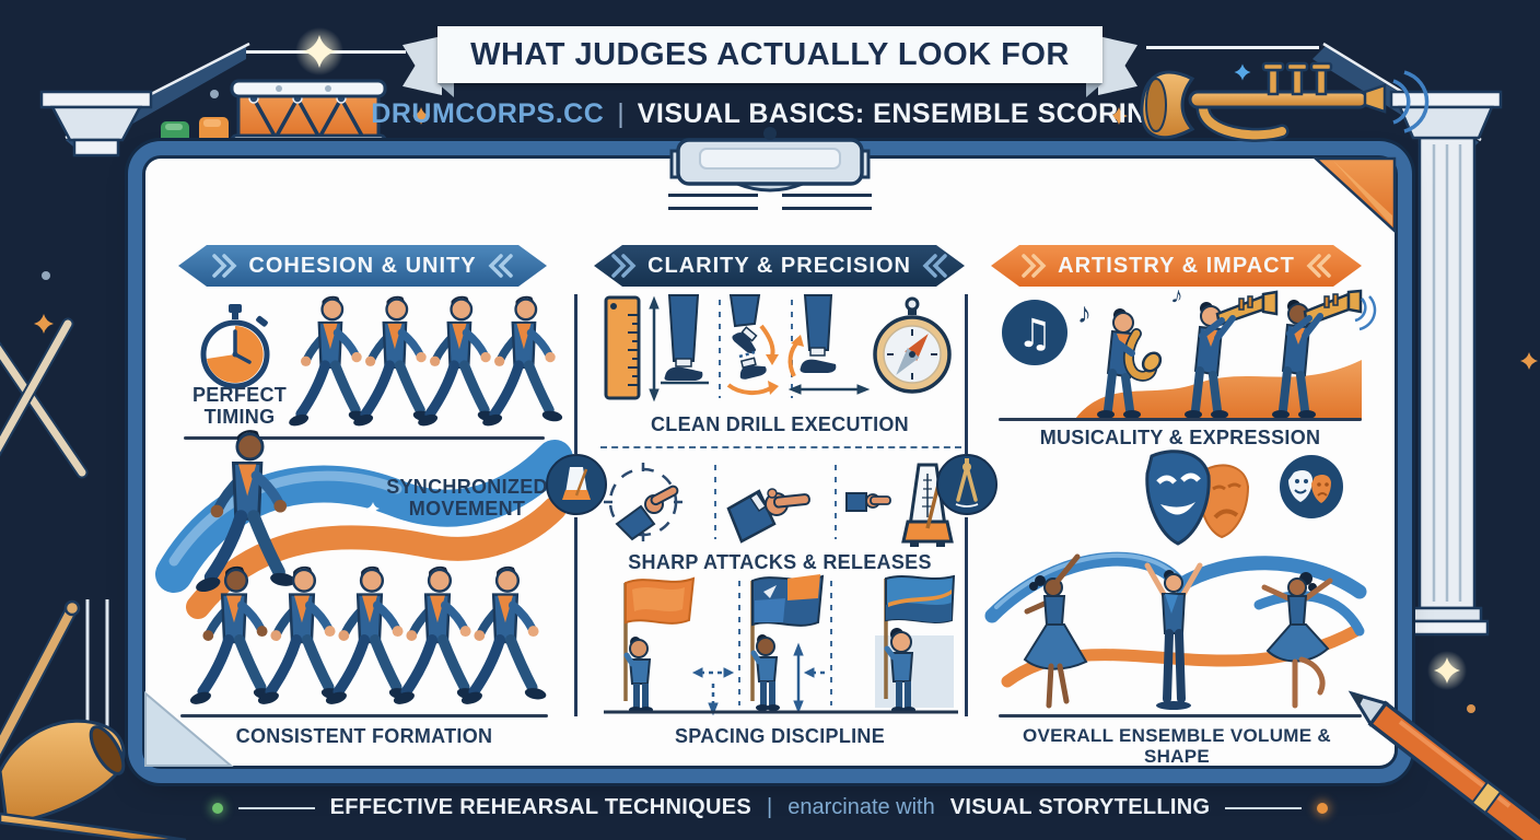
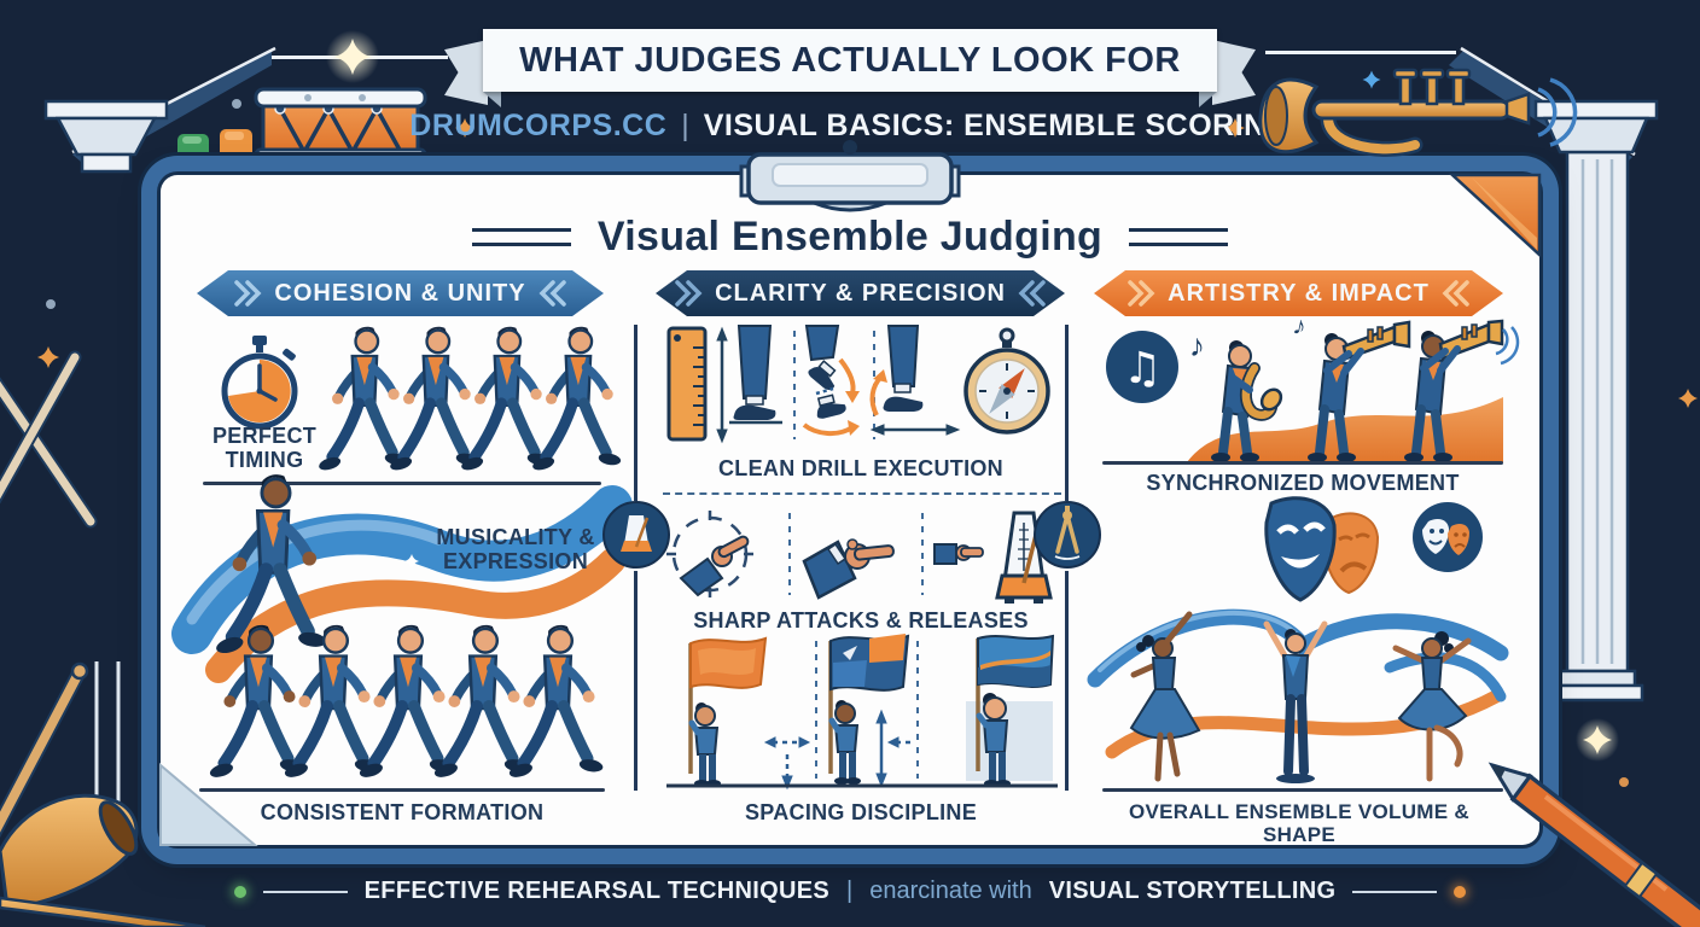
  WHAT JUDGES ACTUALLY LOOK FOR
  DRUMCORPS.CC
  |
  VISUAL BASICS: ENSEMBLE SCORIN
+ Visual Ensemble Judging
  COHESION & UNITY
  CLARITY & PRECISION
  ARTISTRY & IMPACT
  PERFECT TIMING
- SYNCHRONIZED MOVEMENT
+ MUSICALITY & EXPRESSION
  CONSISTENT FORMATION
  CLEAN DRILL EXECUTION
  SHARP ATTACKS & RELEASES
  SPACING DISCIPLINE
  ♫
  ♪
- MUSICALITY & EXPRESSION
+ SYNCHRONIZED MOVEMENT
  OVERALL ENSEMBLE VOLUME & SHAPE
  EFFECTIVE REHEARSAL TECHNIQUES
  |
  enarcinate with
  VISUAL STORYTELLING
